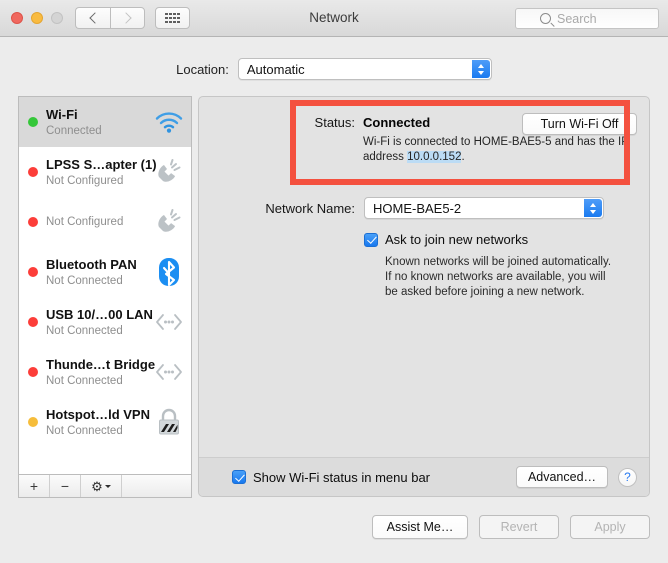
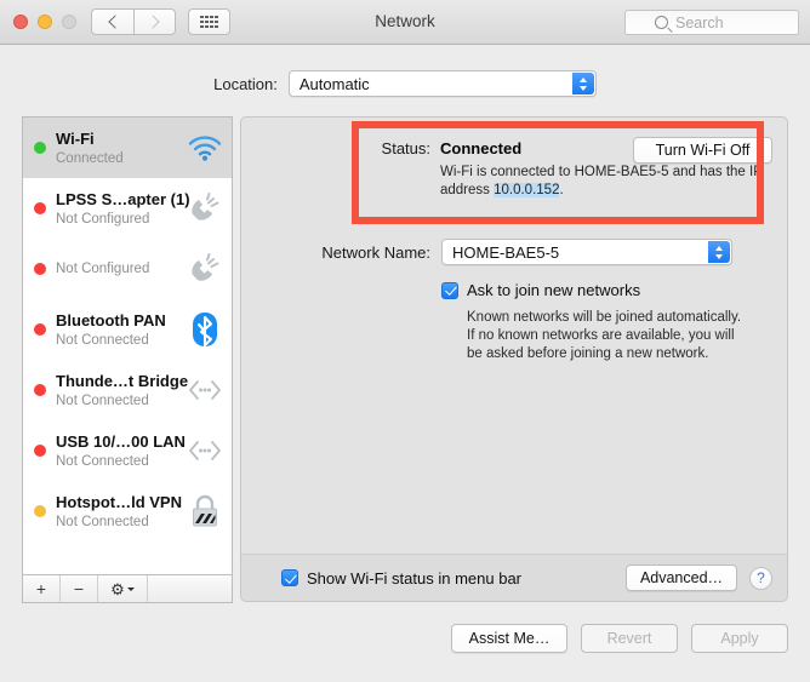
  Network
  Search
  Location:
  Automatic
  Wi-Fi
  Connected
  LPSS S…apter (1)
  Not Configured
  Not Configured
  Bluetooth PAN
  Not Connected
- USB 10/…00 LAN
+ Thunde…t Bridge
  Not Connected
- Thunde…t Bridge
+ USB 10/…00 LAN
  Not Connected
  Hotspot…ld VPN
  Not Connected
  +
  −
  ⚙
  Status:
  Connected
  Turn Wi-Fi Off
  Wi-Fi is connected to HOME-BAE5-5 and has the IP address 10.0.0.152.
  Network Name:
- HOME-BAE5-2
+ HOME-BAE5-5
  Ask to join new networks
  Known networks will be joined automatically. If no known networks are available, you will be asked before joining a new network.
  Show Wi-Fi status in menu bar
  Advanced…
  ?
  Assist Me…
  Revert
  Apply
